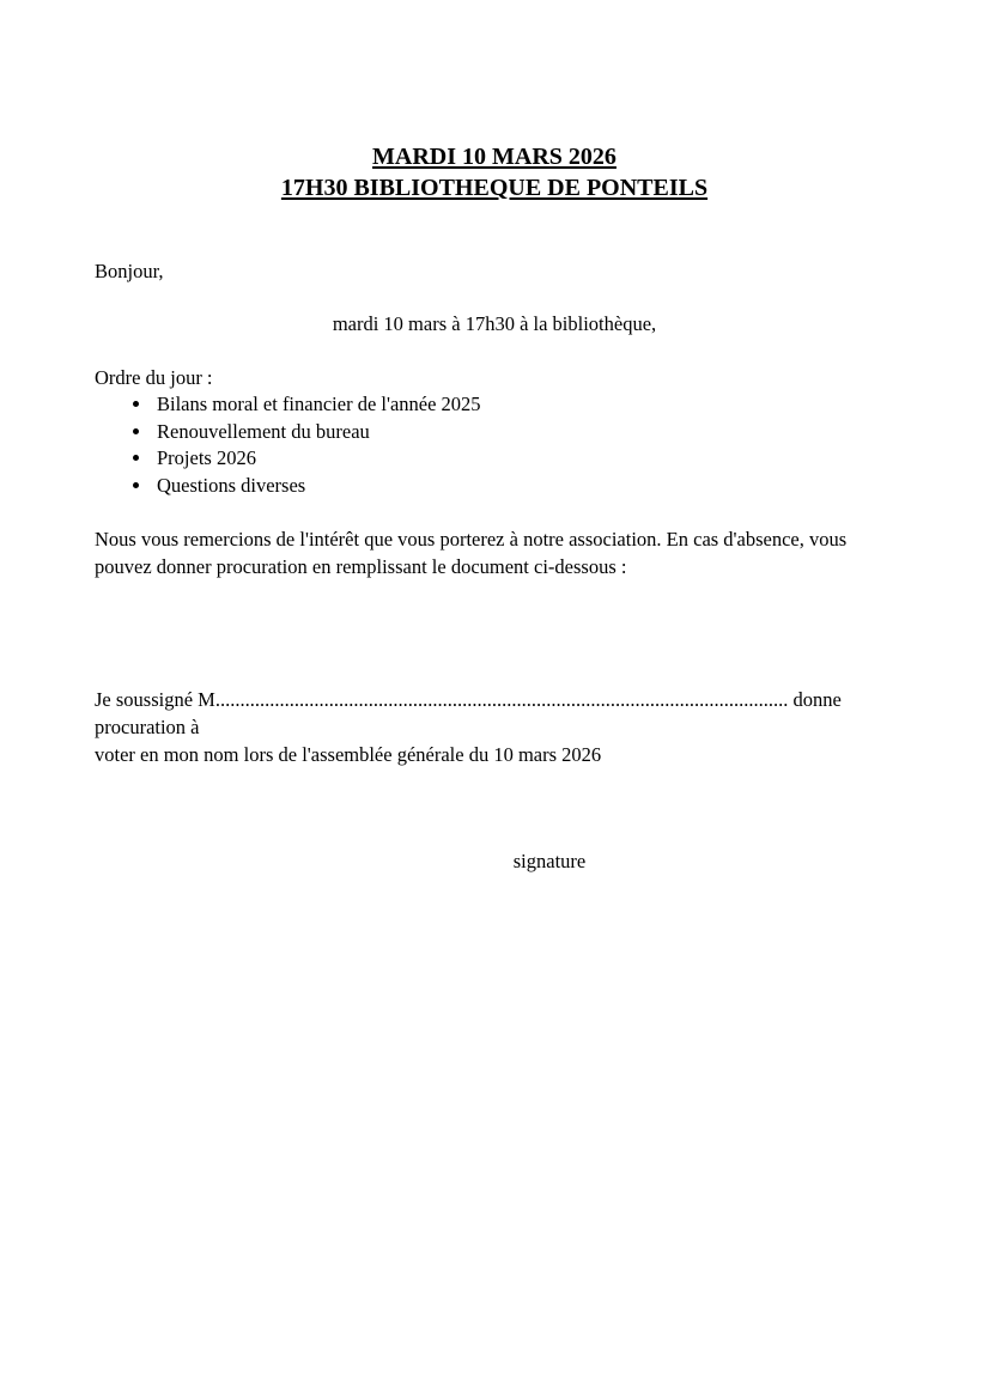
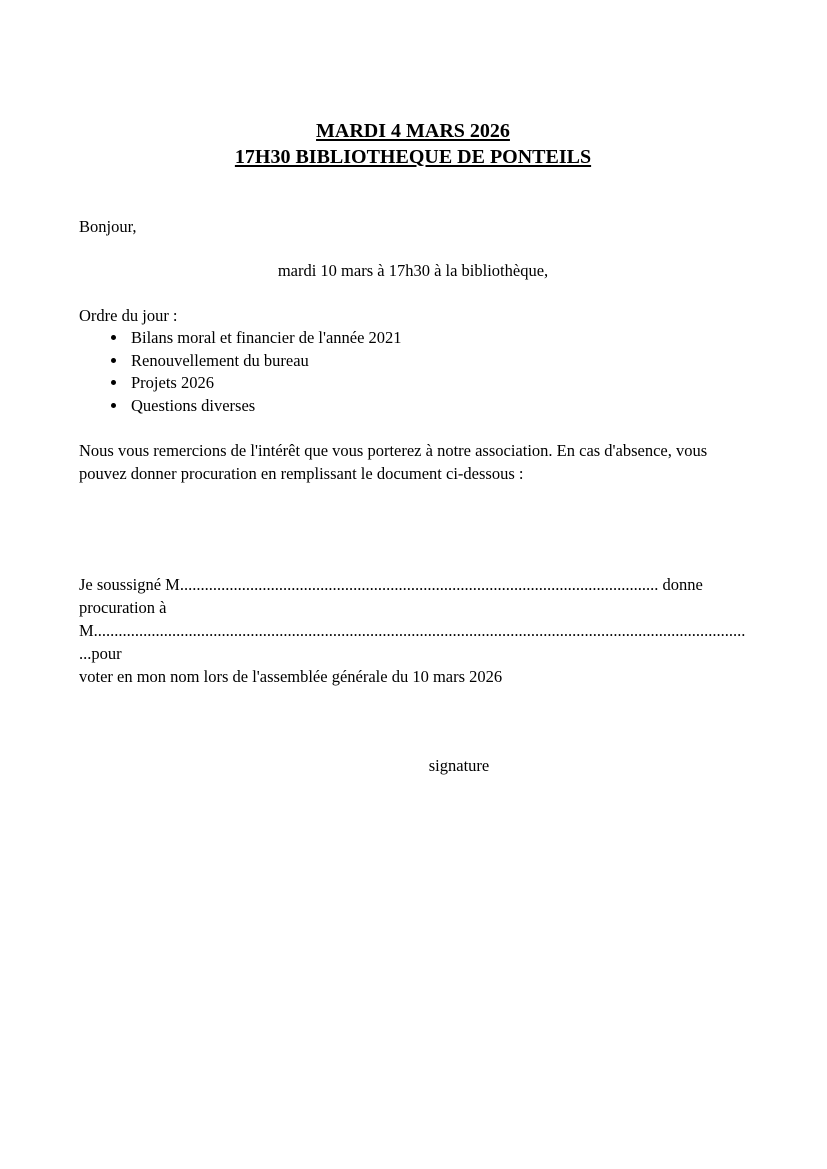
- MARDI 10 MARS 2026
+ MARDI 4 MARS 2026
  17H30 BIBLIOTHEQUE DE PONTEILS
  Bonjour,
  mardi 10 mars à 17h30 à la bibliothèque,
  Ordre du jour :
- Bilans moral et financier de l'année 2025
+ Bilans moral et financier de l'année 2021
  Renouvellement du bureau
  Projets 2026
  Questions diverses
  Nous vous remercions de l'intérêt que vous porterez à notre association. En cas d'absence, vous pouvez donner procuration en remplissant le document ci-dessous :
  Je soussigné M.................................................................................................................... donne procuration à
+ M.................................................................................................................................................................pour
  voter en mon nom lors de l'assemblée générale du 10 mars 2026
  signature
